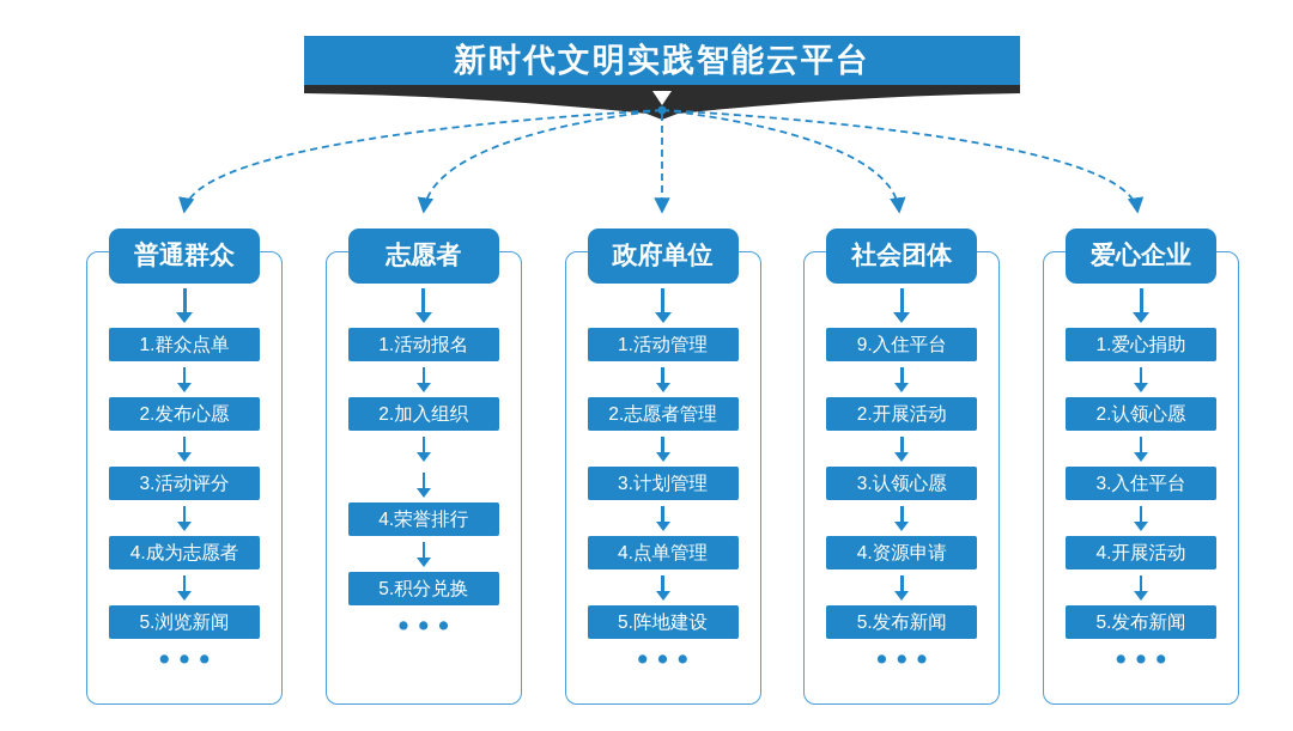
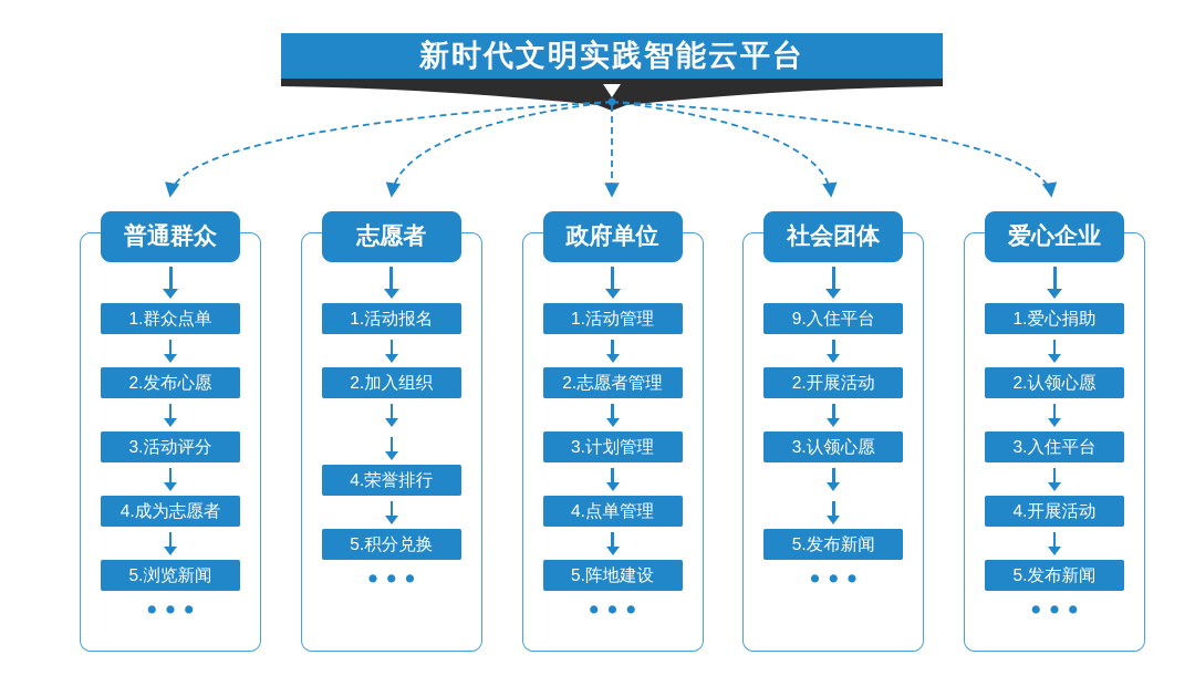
  新时代文明实践智能云平台
  普通群众
  1.群众点单
  2.发布心愿
  3.活动评分
  4.成为志愿者
  5.浏览新闻
  •••
  志愿者
  1.活动报名
  2.加入组织
  4.荣誉排行
  5.积分兑换
  •••
  政府单位
  1.活动管理
  2.志愿者管理
  3.计划管理
  4.点单管理
  5.阵地建设
  •••
  社会团体
  9.入住平台
  2.开展活动
  3.认领心愿
- 4.资源申请
  5.发布新闻
  •••
  爱心企业
  1.爱心捐助
  2.认领心愿
  3.入住平台
  4.开展活动
  5.发布新闻
  •••
